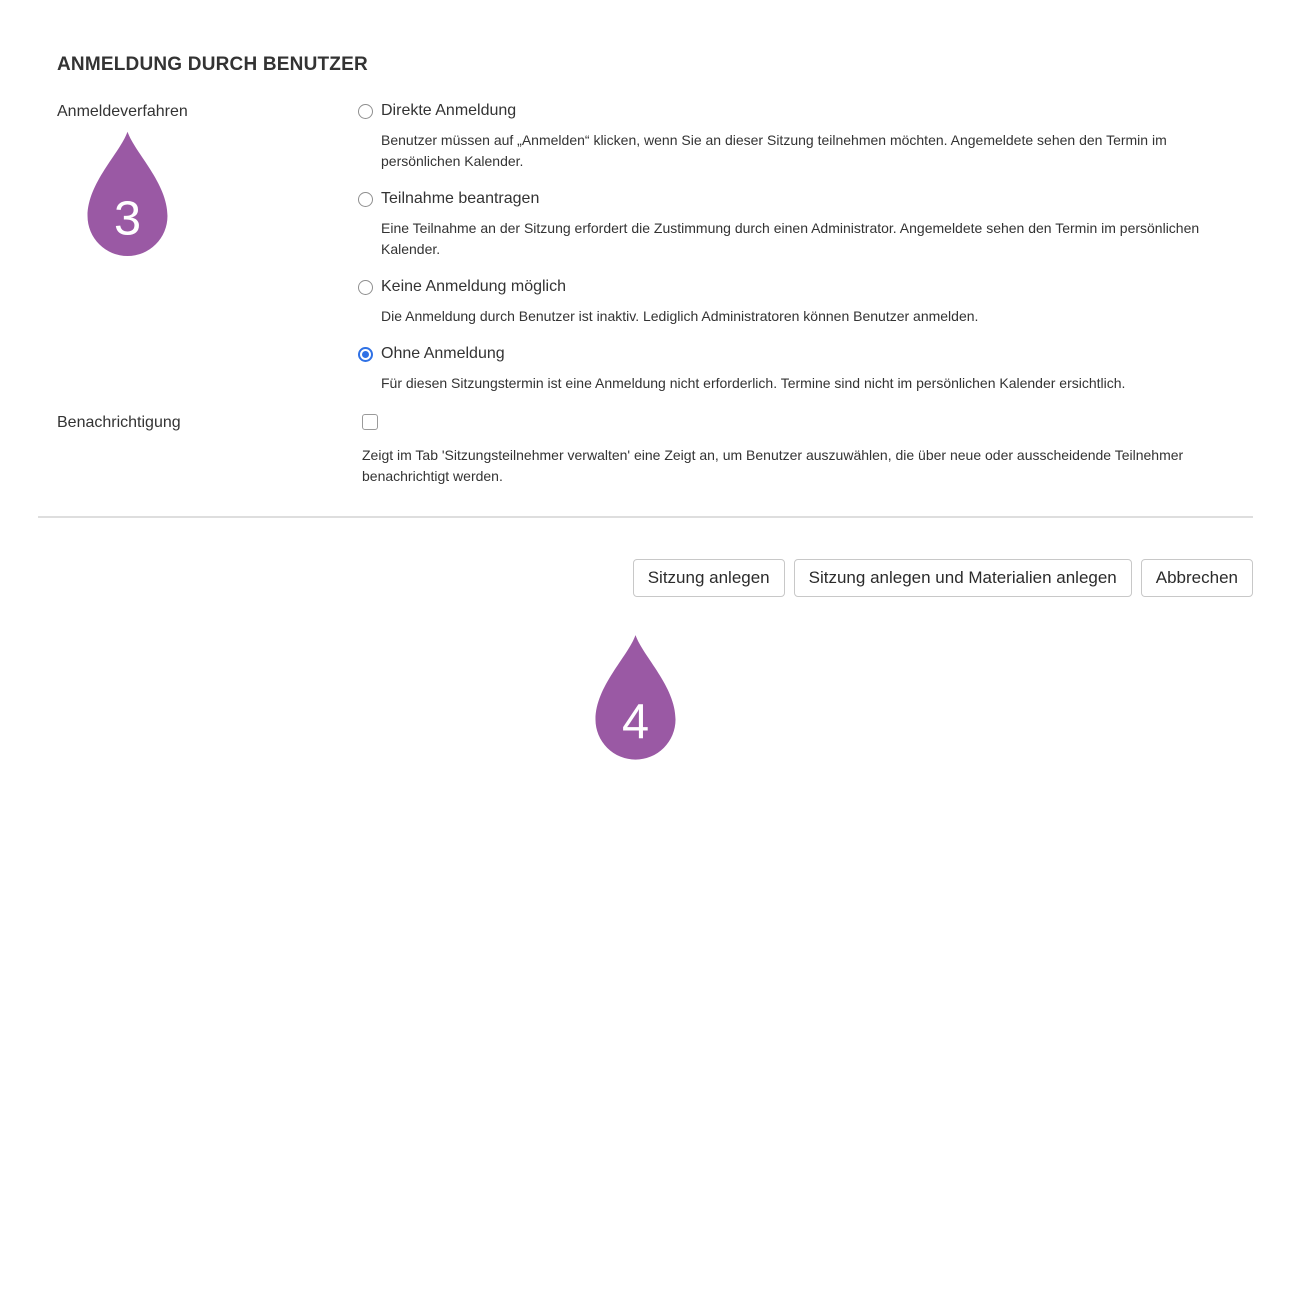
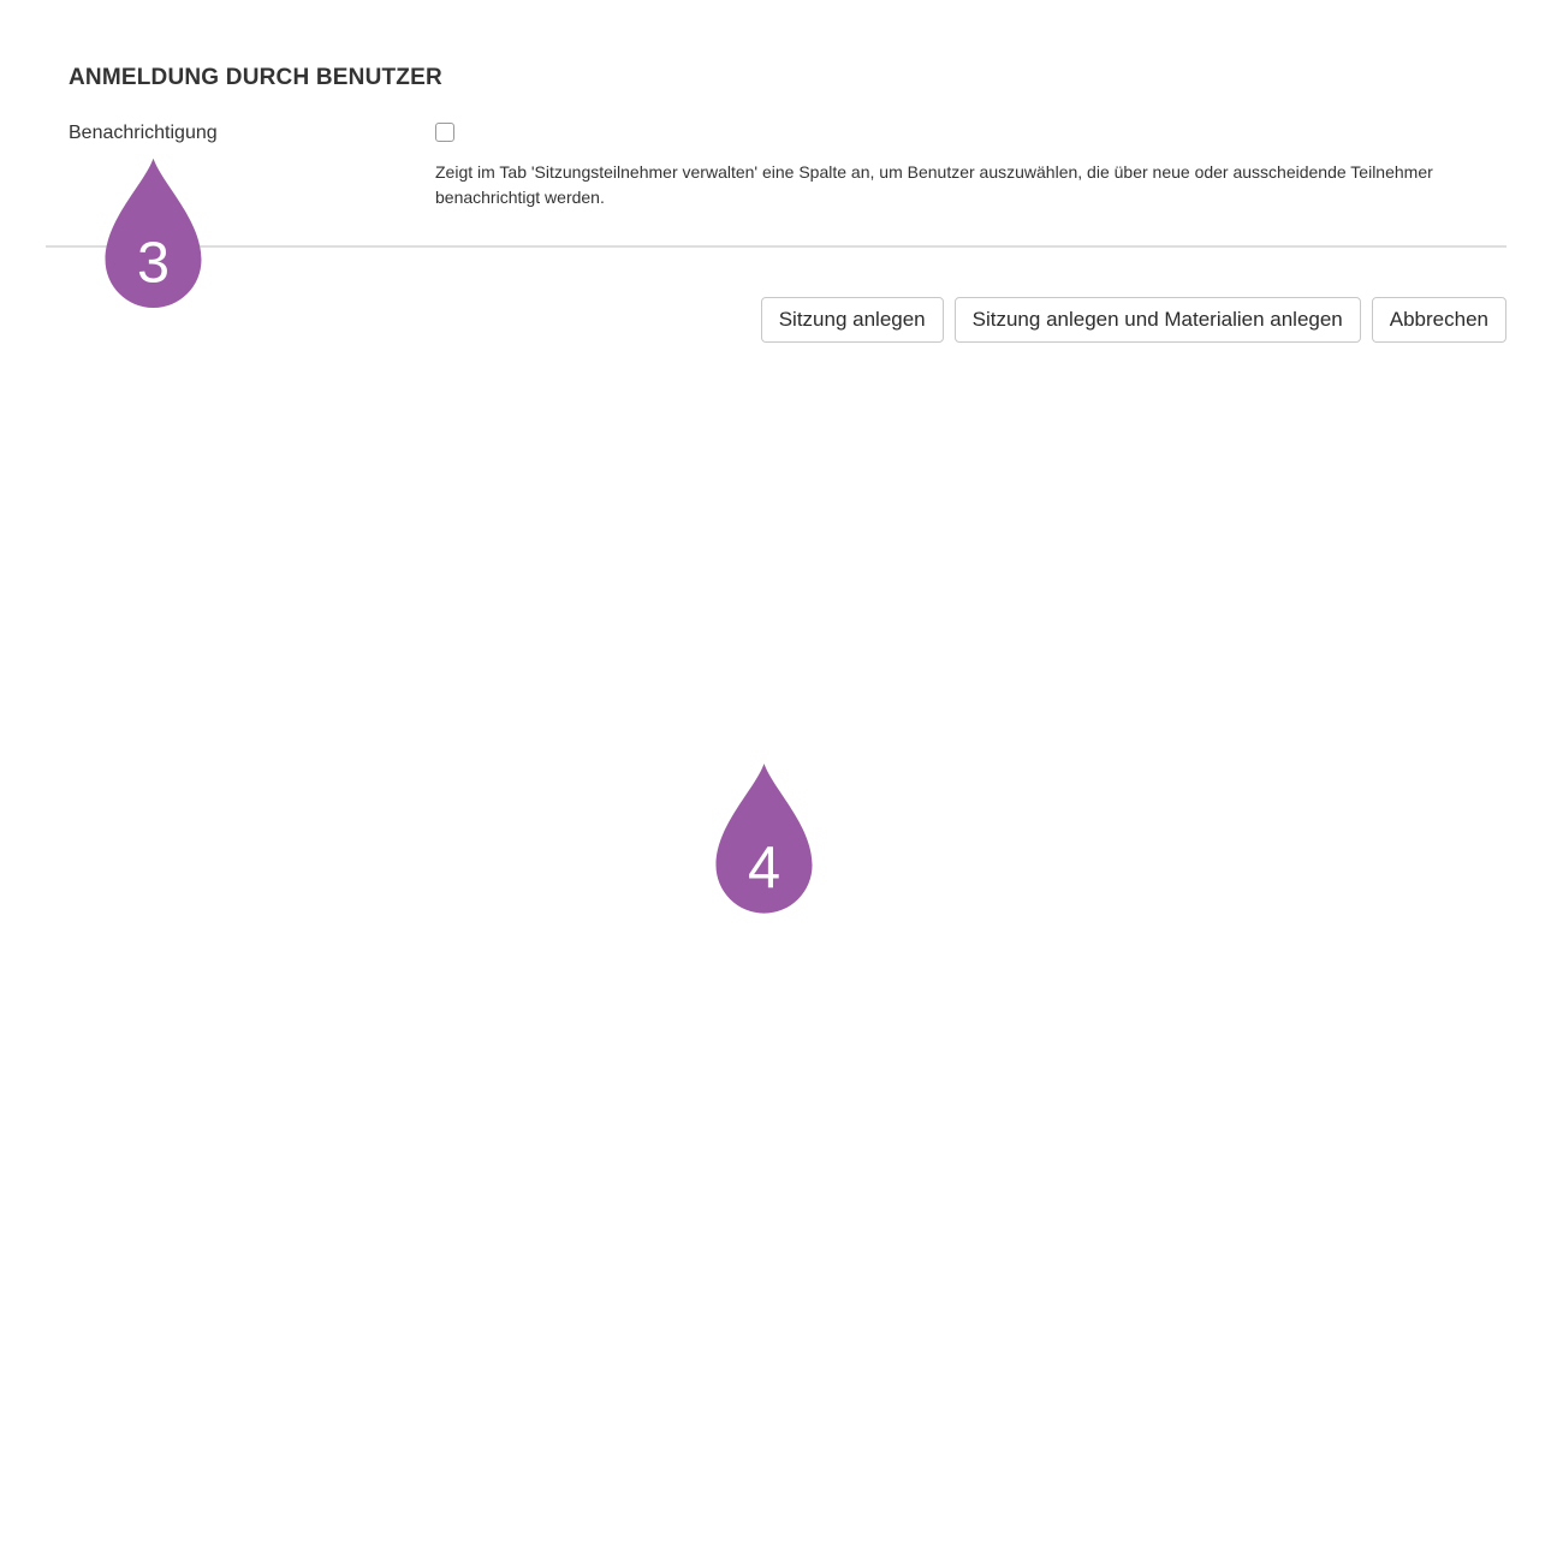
  ANMELDUNG DURCH BENUTZER
- Anmeldeverfahren
- Direkte Anmeldung
- Benutzer müssen auf „Anmelden“ klicken, wenn Sie an dieser Sitzung teilnehmen möchten. Angemeldete sehen den Termin im persönlichen Kalender.
- Teilnahme beantragen
- Eine Teilnahme an der Sitzung erfordert die Zustimmung durch einen Administrator. Angemeldete sehen den Termin im persönlichen Kalender.
- Keine Anmeldung möglich
- Die Anmeldung durch Benutzer ist inaktiv. Lediglich Administratoren können Benutzer anmelden.
- Ohne Anmeldung
- Für diesen Sitzungstermin ist eine Anmeldung nicht erforderlich. Termine sind nicht im persönlichen Kalender ersichtlich.
  Benachrichtigung
- Zeigt im Tab 'Sitzungsteilnehmer verwalten' eine Zeigt an, um Benutzer auszuwählen, die über neue oder ausscheidende Teilnehmer benachrichtigt werden.
+ Zeigt im Tab 'Sitzungsteilnehmer verwalten' eine Spalte an, um Benutzer auszuwählen, die über neue oder ausscheidende Teilnehmer benachrichtigt werden.
  Sitzung anlegen
  Sitzung anlegen und Materialien anlegen
  Abbrechen
  3
  4
